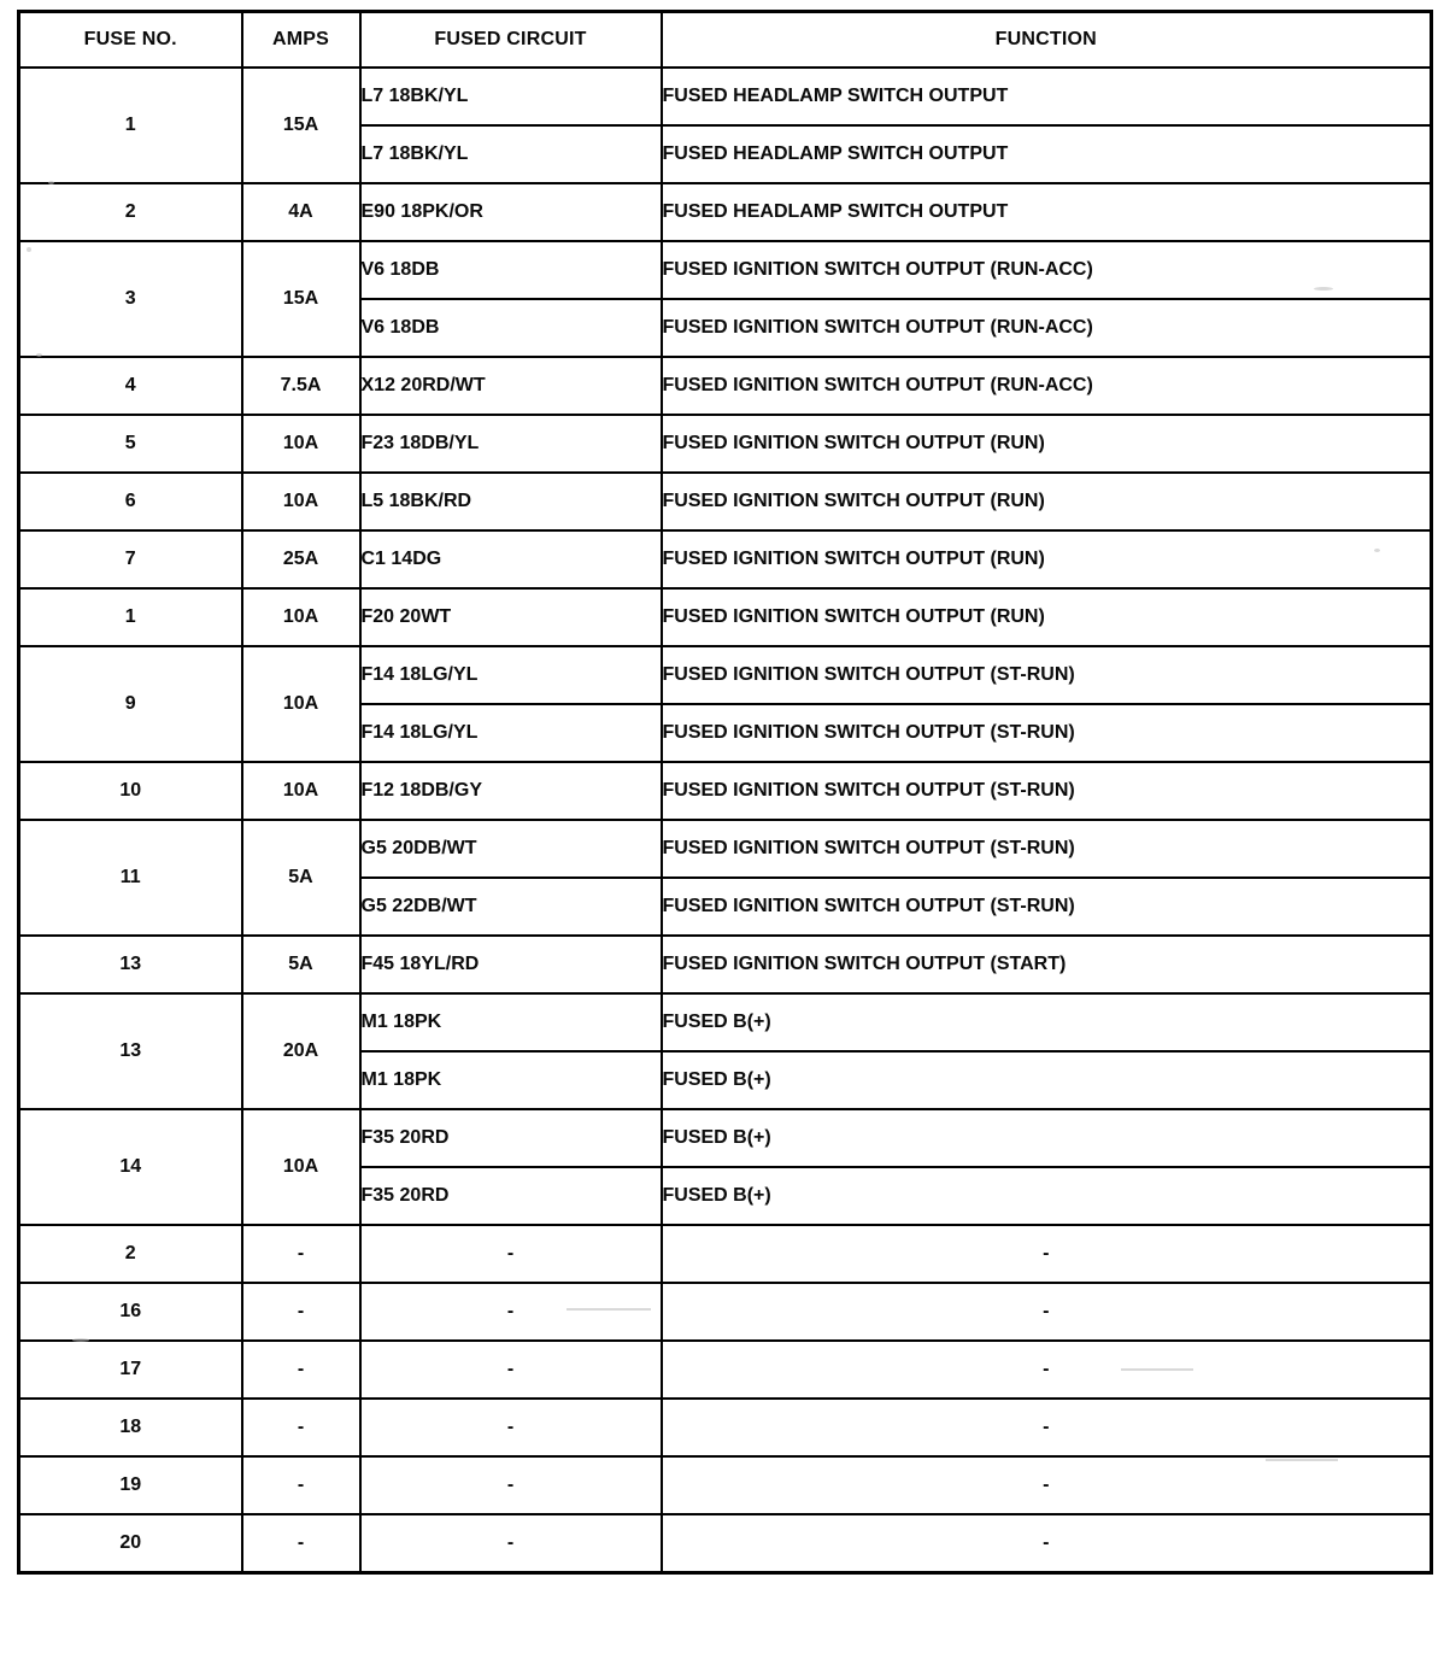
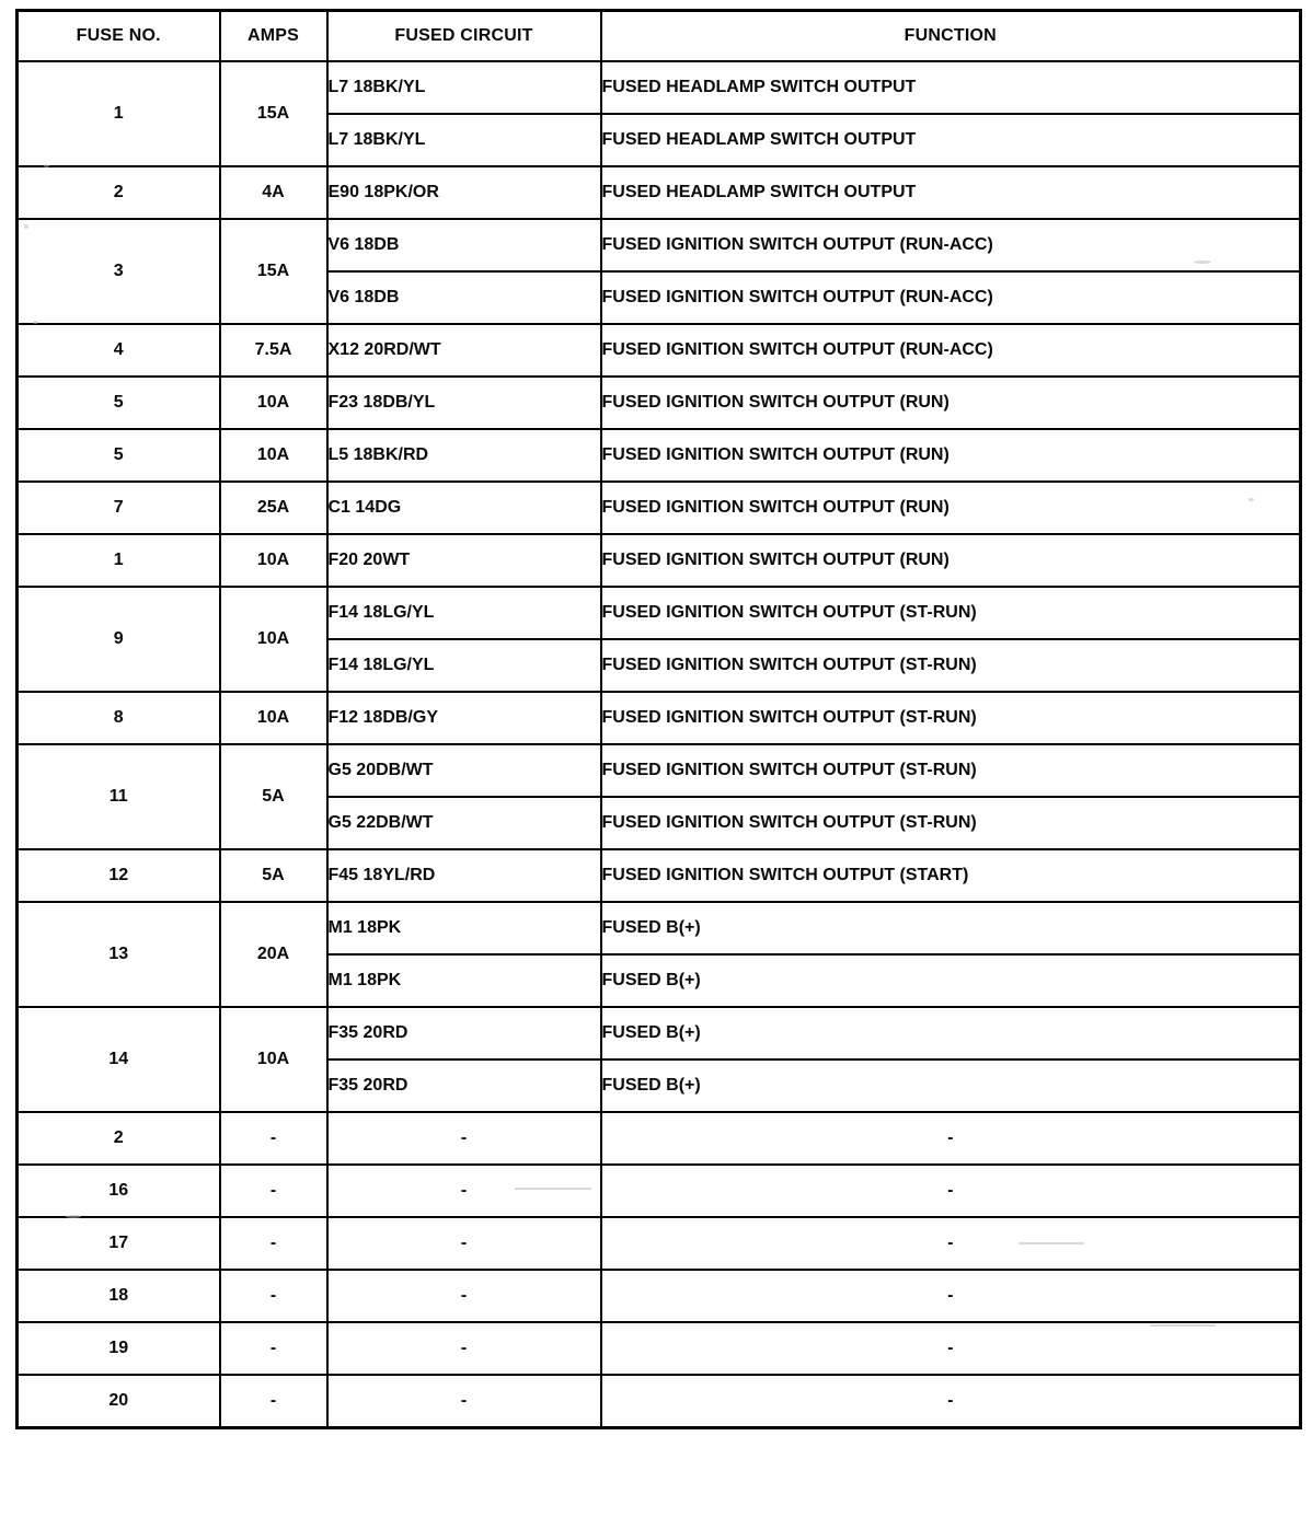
  FUSE NO.	AMPS	FUSED CIRCUIT	FUNCTION
  1	15A	L7 18BK/YL	FUSED HEADLAMP SWITCH OUTPUT
  L7 18BK/YL	FUSED HEADLAMP SWITCH OUTPUT
  2	4A	E90 18PK/OR	FUSED HEADLAMP SWITCH OUTPUT
  3	15A	V6 18DB	FUSED IGNITION SWITCH OUTPUT (RUN-ACC)
  V6 18DB	FUSED IGNITION SWITCH OUTPUT (RUN-ACC)
  4	7.5A	X12 20RD/WT	FUSED IGNITION SWITCH OUTPUT (RUN-ACC)
  5	10A	F23 18DB/YL	FUSED IGNITION SWITCH OUTPUT (RUN)
- 6	10A	L5 18BK/RD	FUSED IGNITION SWITCH OUTPUT (RUN)
+ 5	10A	L5 18BK/RD	FUSED IGNITION SWITCH OUTPUT (RUN)
  7	25A	C1 14DG	FUSED IGNITION SWITCH OUTPUT (RUN)
  1	10A	F20 20WT	FUSED IGNITION SWITCH OUTPUT (RUN)
  9	10A	F14 18LG/YL	FUSED IGNITION SWITCH OUTPUT (ST-RUN)
  F14 18LG/YL	FUSED IGNITION SWITCH OUTPUT (ST-RUN)
- 10	10A	F12 18DB/GY	FUSED IGNITION SWITCH OUTPUT (ST-RUN)
+ 8	10A	F12 18DB/GY	FUSED IGNITION SWITCH OUTPUT (ST-RUN)
  11	5A	G5 20DB/WT	FUSED IGNITION SWITCH OUTPUT (ST-RUN)
  G5 22DB/WT	FUSED IGNITION SWITCH OUTPUT (ST-RUN)
- 13	5A	F45 18YL/RD	FUSED IGNITION SWITCH OUTPUT (START)
+ 12	5A	F45 18YL/RD	FUSED IGNITION SWITCH OUTPUT (START)
  13	20A	M1 18PK	FUSED B(+)
  M1 18PK	FUSED B(+)
  14	10A	F35 20RD	FUSED B(+)
  F35 20RD	FUSED B(+)
  2	-	-	-
  16	-	-	-
  17	-	-	-
  18	-	-	-
  19	-	-	-
  20	-	-	-
